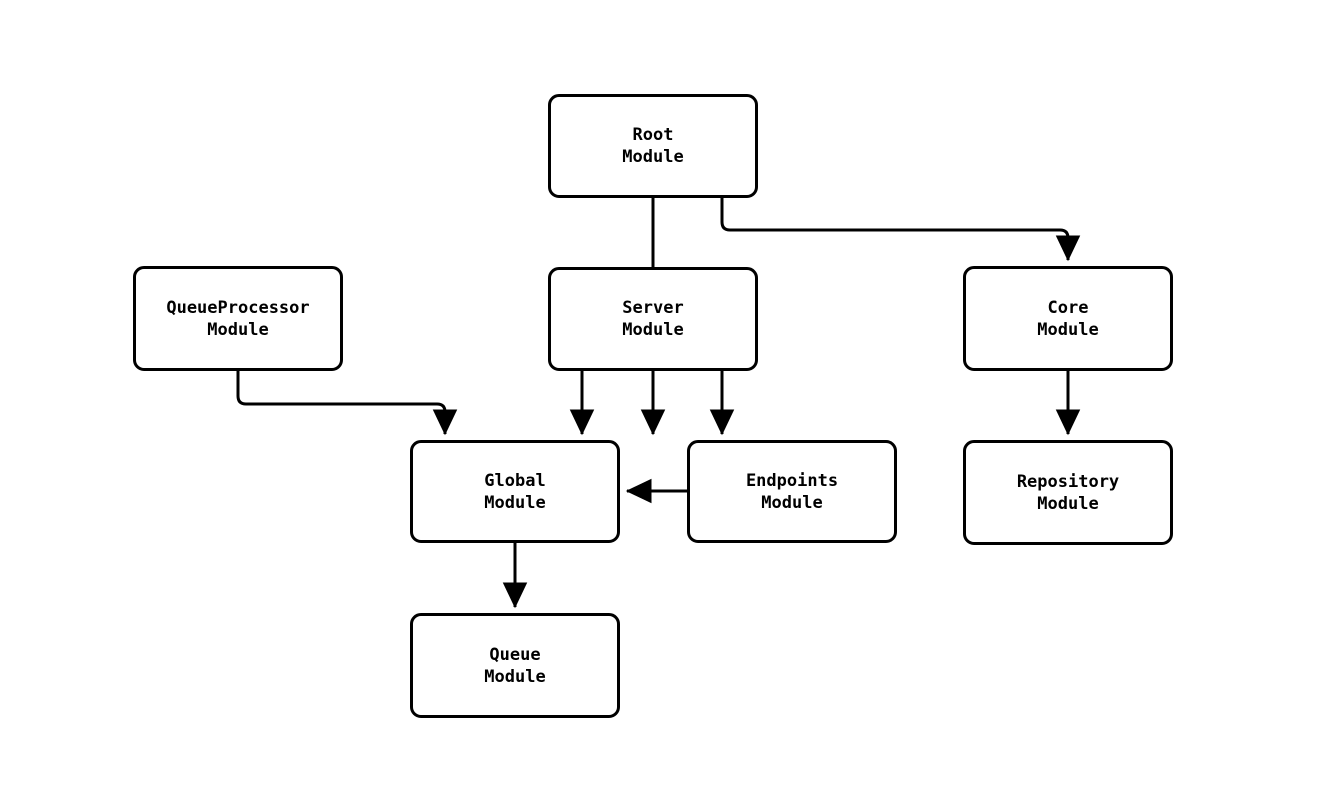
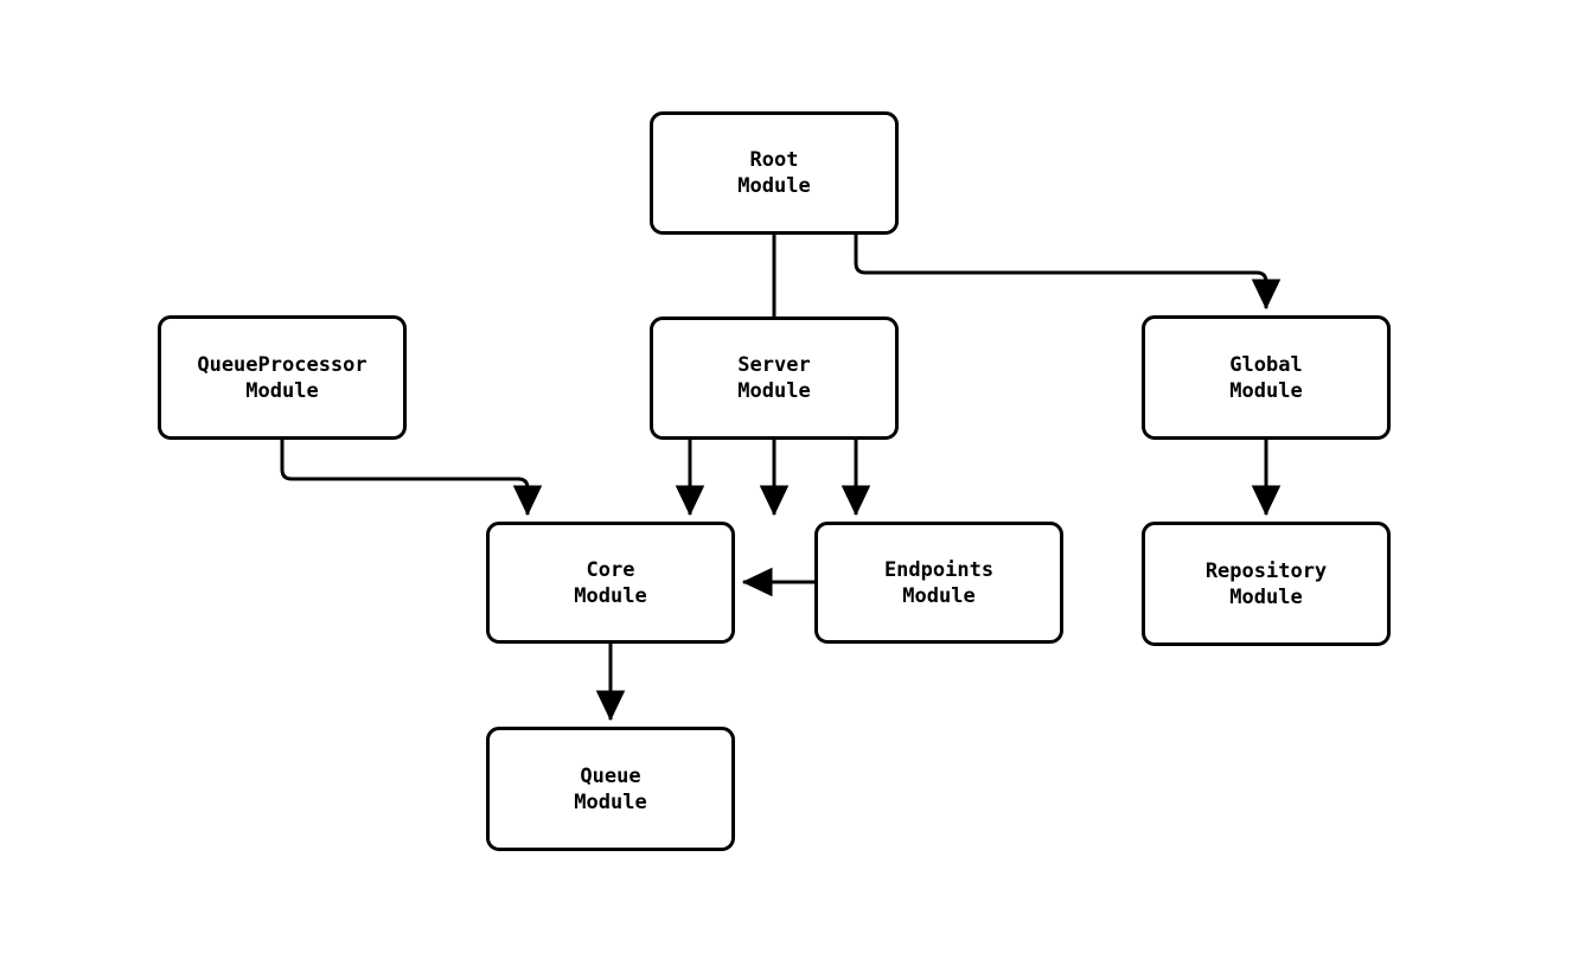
  Root
  Module
  QueueProcessor
  Module
  Server
  Module
- Core
+ Global
  Module
- Global
+ Core
  Module
  Endpoints
  Module
  Repository
  Module
  Queue
  Module
